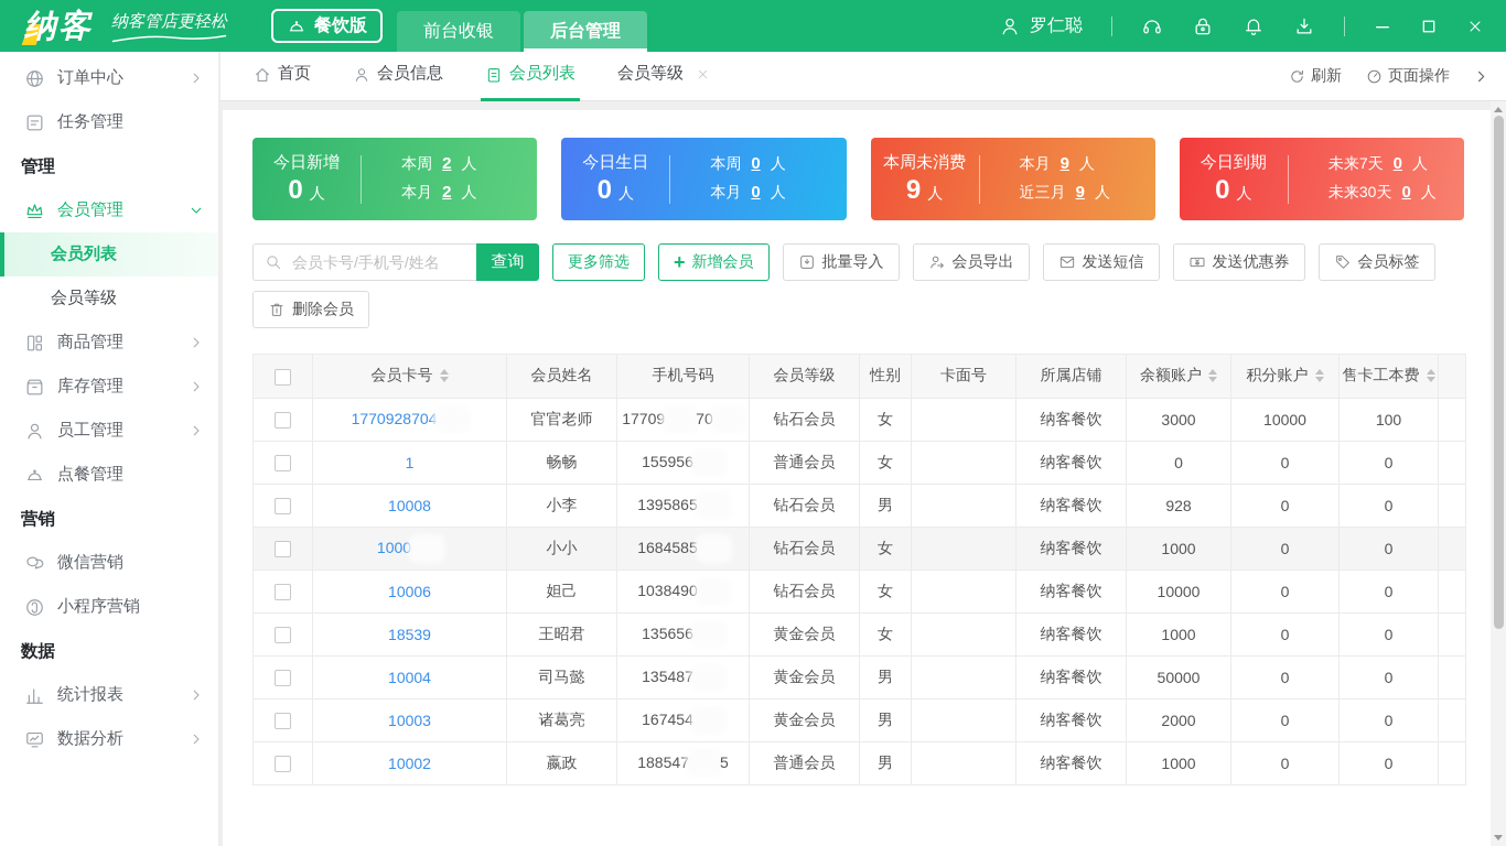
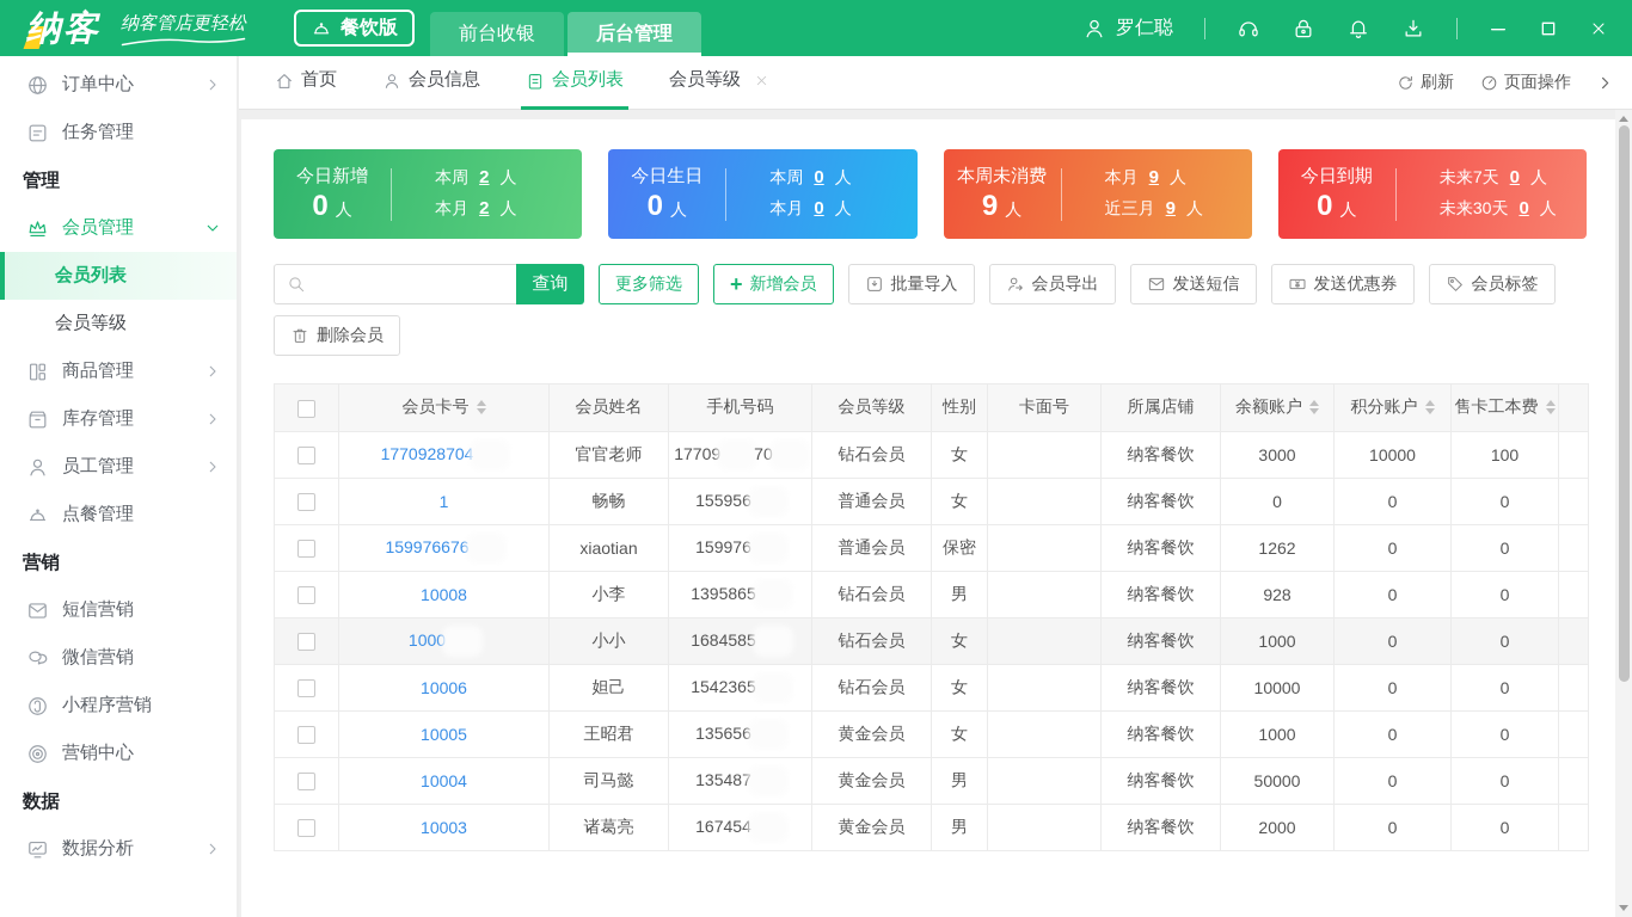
  纳客
  纳客管店更轻松
  餐饮版
  前台收银
  后台管理
  罗仁聪
  订单中心
  任务管理
  管理
  会员管理
  会员列表
  会员等级
  商品管理
  库存管理
  员工管理
  点餐管理
  营销
+ 短信营销
  微信营销
  小程序营销
+ 营销中心
  数据
- 统计报表
  数据分析
  首页
  会员信息
  会员列表
  会员等级
  刷新
  页面操作
  今日新增
  0 人
  本周
  2
  人
  本月
  2
  人
  今日生日
  0 人
  本周
  0
  人
  本月
  0
  人
  本周未消费
  9 人
  本月
  9
  人
  近三月
  9
  人
  今日到期
  0 人
  未来7天
  0
  人
  未来30天
  0
  人
- 会员卡号/手机号/姓名
  查询
  更多筛选
  +
  新增会员
  批量导入
  会员导出
  发送短信
  发送优惠券
  会员标签
  删除会员
  	会员卡号	会员姓名	手机号码	会员等级	性别	卡面号	所属店铺	余额账户	积分账户	售卡工本费
  	1770928704	官官老师	17709 70	钻石会员	女		纳客餐饮	3000	10000	100
  	1	畅畅	155956	普通会员	女		纳客餐饮	0	0	0
+ 	159976676	xiaotian	159976	普通会员	保密		纳客餐饮	1262	0	0
  	10008	小李	1395865	钻石会员	男		纳客餐饮	928	0	0
  	1000	小小	1684585	钻石会员	女		纳客餐饮	1000	0	0
- 	10006	妲己	1038490	钻石会员	女		纳客餐饮	10000	0	0
+ 	10006	妲己	1542365	钻石会员	女		纳客餐饮	10000	0	0
- 	18539	王昭君	135656	黄金会员	女		纳客餐饮	1000	0	0
+ 	10005	王昭君	135656	黄金会员	女		纳客餐饮	1000	0	0
  	10004	司马懿	135487	黄金会员	男		纳客餐饮	50000	0	0
  	10003	诸葛亮	167454	黄金会员	男		纳客餐饮	2000	0	0
- 	10002	嬴政	188547 5	普通会员	男		纳客餐饮	1000	0	0
